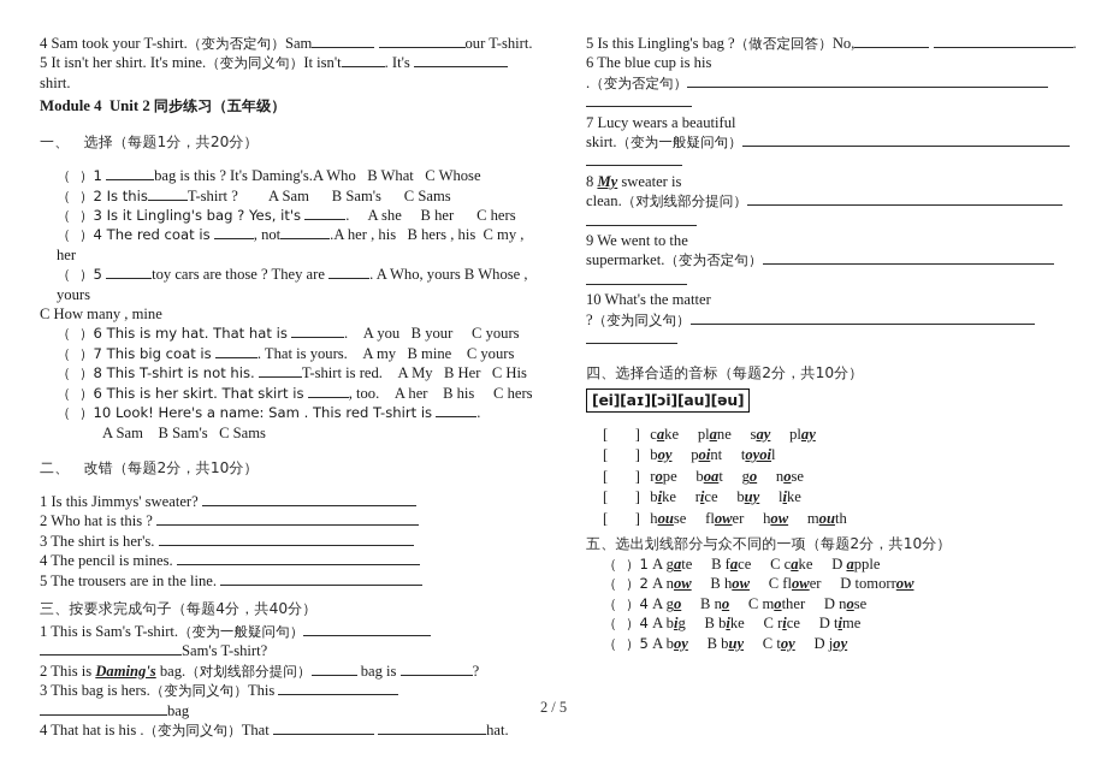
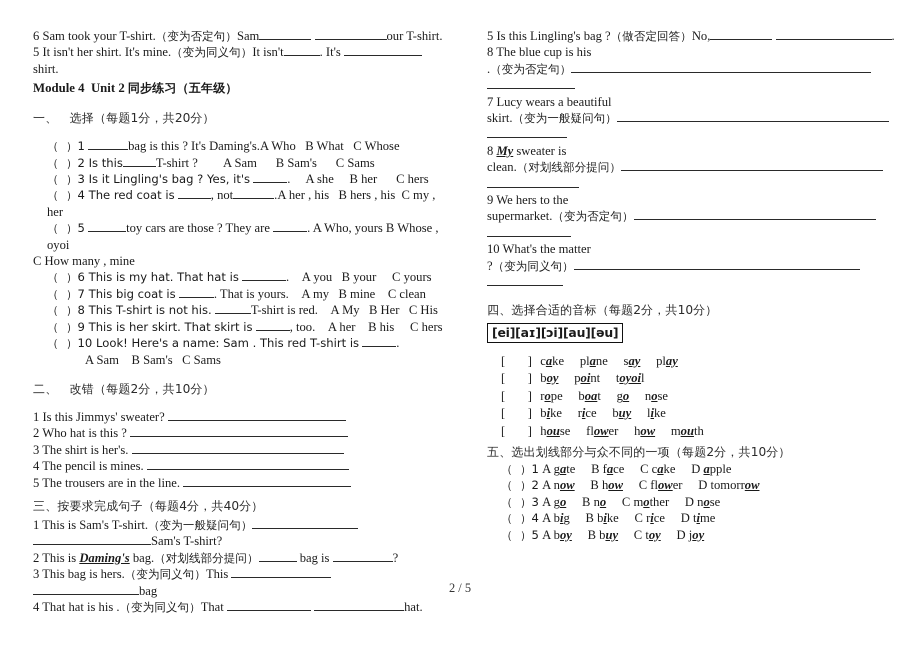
- 4 Sam took your T-shirt.（变为否定句）Sam our T-shirt.
+ 6 Sam took your T-shirt.（变为否定句）Sam our T-shirt.
  5 It isn't her shirt. It's mine.（变为同义句）It isn't . It's
  shirt.
  Module 4 Unit 2 同步练习（五年级）
  一、 选择（每题1分，共20分）
  （ ）1 bag is this ? It's Daming's.A Who B What C Whose
  （ ）2 Is this T-shirt ? A Sam B Sam's C Sams
  （ ）3 Is it Lingling's bag ? Yes, it's . A she B her C hers
  （ ）4 The red coat is , not .A her , his B hers , his C my , her
- （ ）5 toy cars are those ? They are . A Who, yours B Whose , yours
+ （ ）5 toy cars are those ? They are . A Who, yours B Whose , oyoi
  C How many , mine
  （ ）6 This is my hat. That hat is . A you B your C yours
- （ ）7 This big coat is . That is yours. A my B mine C yours
+ （ ）7 This big coat is . That is yours. A my B mine C clean
  （ ）8 This T-shirt is not his. T-shirt is red. A My B Her C His
- （ ）6 This is her skirt. That skirt is , too. A her B his C hers
+ （ ）9 This is her skirt. That skirt is , too. A her B his C hers
  （ ）10 Look! Here's a name: Sam . This red T-shirt is .
  A Sam B Sam's C Sams
  二、 改错（每题2分，共10分）
  1 Is this Jimmys' sweater?
  2 Who hat is this ?
  3 The shirt is her's.
  4 The pencil is mines.
  5 The trousers are in the line.
  三、按要求完成句子（每题4分，共40分）
  1 This is Sam's T-shirt.（变为一般疑问句）
  Sam's T-shirt?
  2 This is Daming's bag.（对划线部分提问） bag is ?
  3 This bag is hers.（变为同义句）This
  bag
  4 That hat is his .（变为同义句）That hat.
  5 Is this Lingling's bag ?（做否定回答）No, .
- 6 The blue cup is his
+ 8 The blue cup is his
  .（变为否定句）
  7 Lucy wears a beautiful
  skirt.（变为一般疑问句）
  8 My sweater is
  clean.（对划线部分提问）
- 9 We went to the
+ 9 We hers to the
  supermarket.（变为否定句）
  10 What's the matter
  ?（变为同义句）
  四、选择合适的音标（每题2分，共10分）
  [ei][aɪ][ɔi][au][əu]
  [ ] cake plane say play
  [ ] boy point toyoil
  [ ] rope boat go nose
  [ ] bike rice buy like
  [ ] house flower how mouth
  五、选出划线部分与众不同的一项（每题2分，共10分）
  （ ）1 A gate B face C cake D apple
  （ ）2 A now B how C flower D tomorrow
- （ ）4 A go B no C mother D nose
+ （ ）3 A go B no C mother D nose
  （ ）4 A big B bike C rice D time
  （ ）5 A boy B buy C toy D joy
  2 / 5
